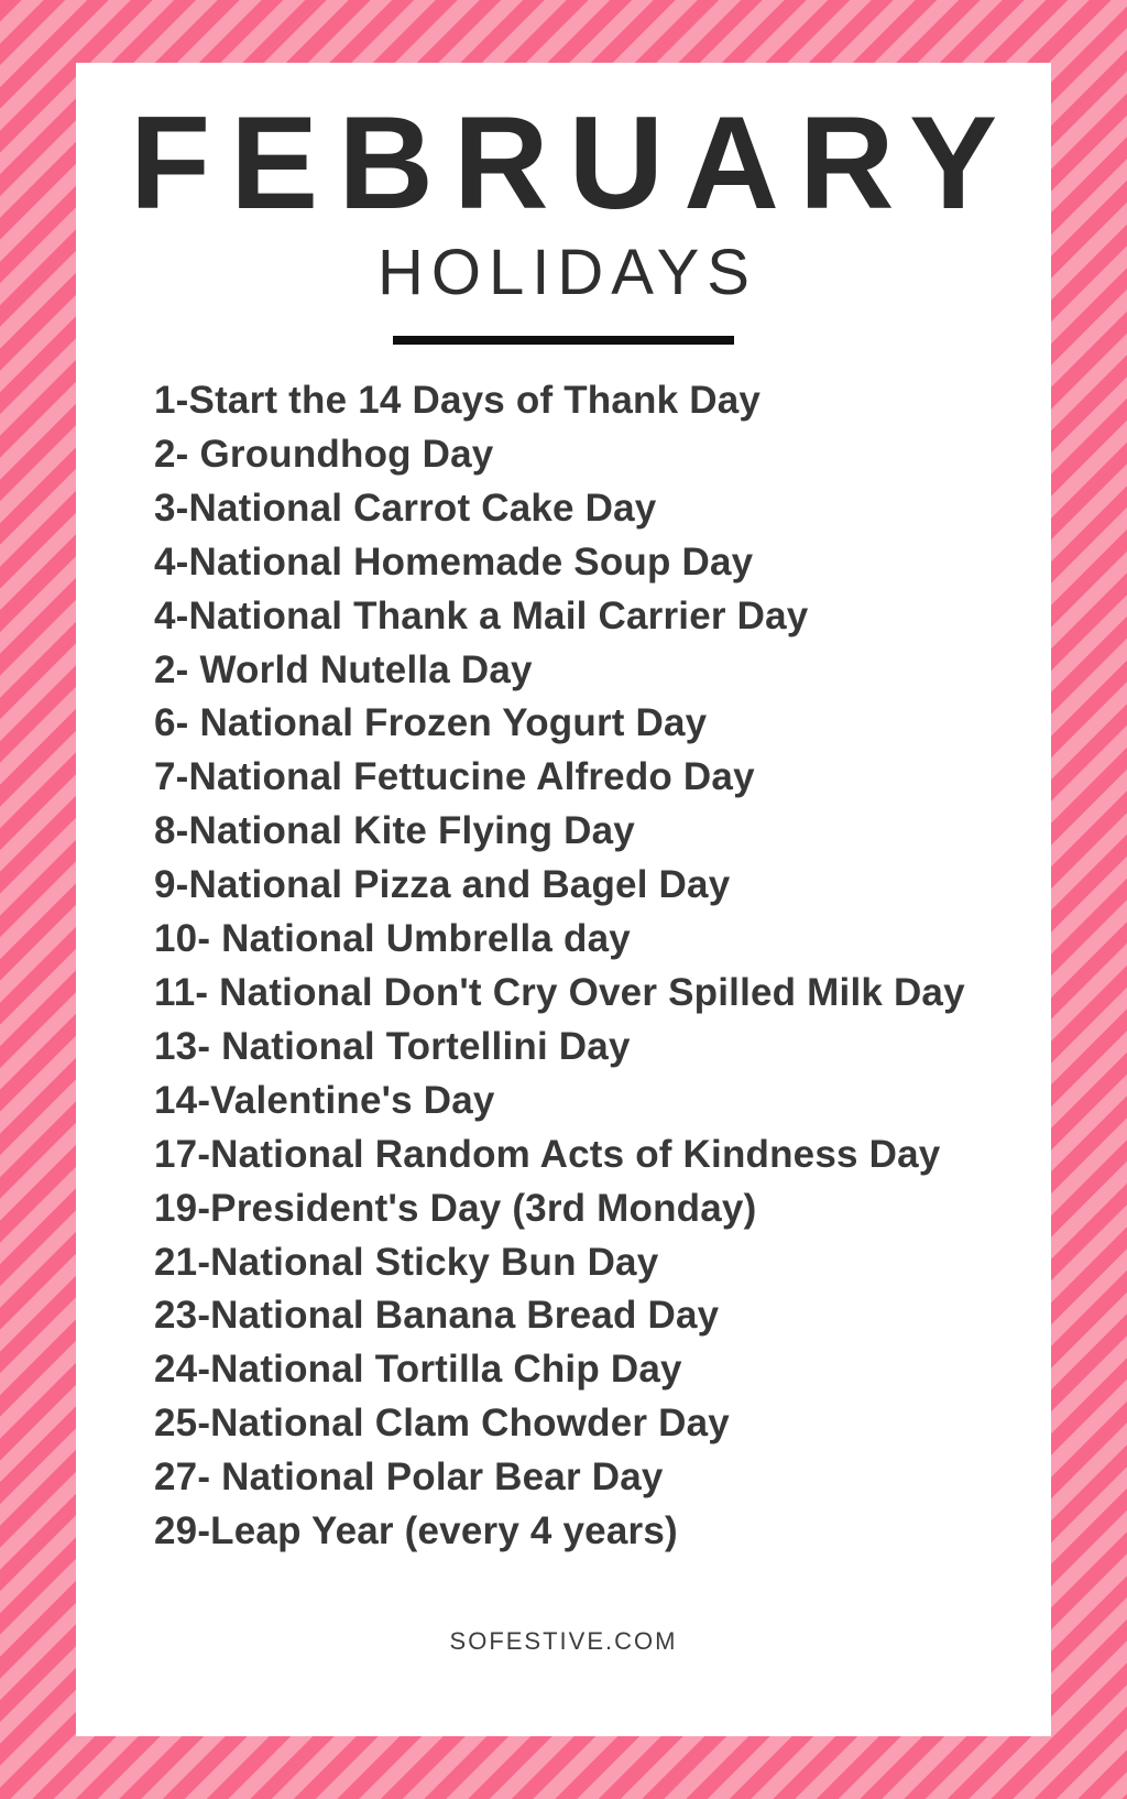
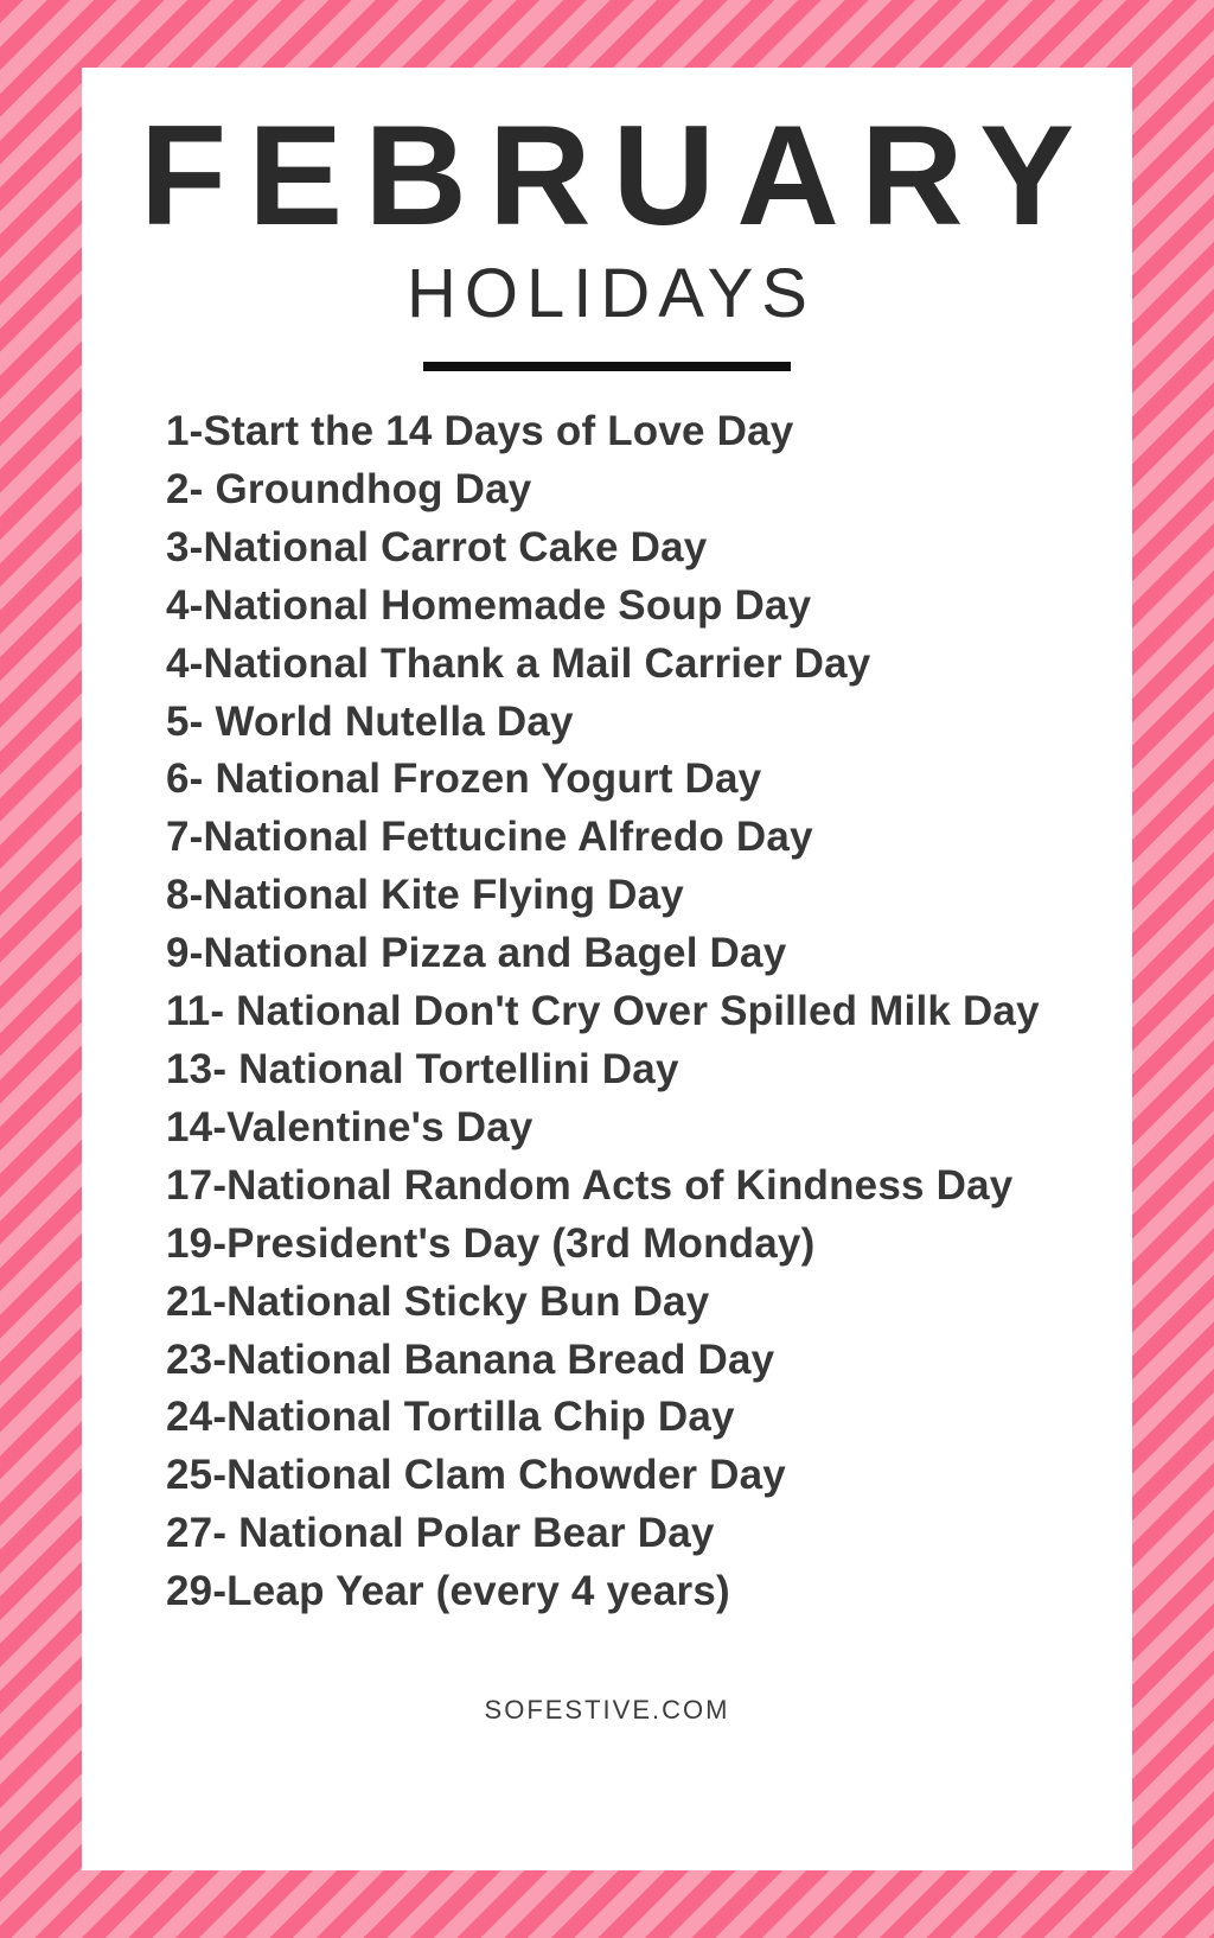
  FEBRUARY
  HOLIDAYS
- 1-Start the 14 Days of Thank Day
+ 1-Start the 14 Days of Love Day
  2- Groundhog Day
  3-National Carrot Cake Day
  4-National Homemade Soup Day
  4-National Thank a Mail Carrier Day
- 2- World Nutella Day
+ 5- World Nutella Day
  6- National Frozen Yogurt Day
  7-National Fettucine Alfredo Day
  8-National Kite Flying Day
  9-National Pizza and Bagel Day
- 10- National Umbrella day
  11- National Don't Cry Over Spilled Milk Day
  13- National Tortellini Day
  14-Valentine's Day
  17-National Random Acts of Kindness Day
  19-President's Day (3rd Monday)
  21-National Sticky Bun Day
  23-National Banana Bread Day
  24-National Tortilla Chip Day
  25-National Clam Chowder Day
  27- National Polar Bear Day
  29-Leap Year (every 4 years)
  SOFESTIVE.COM
